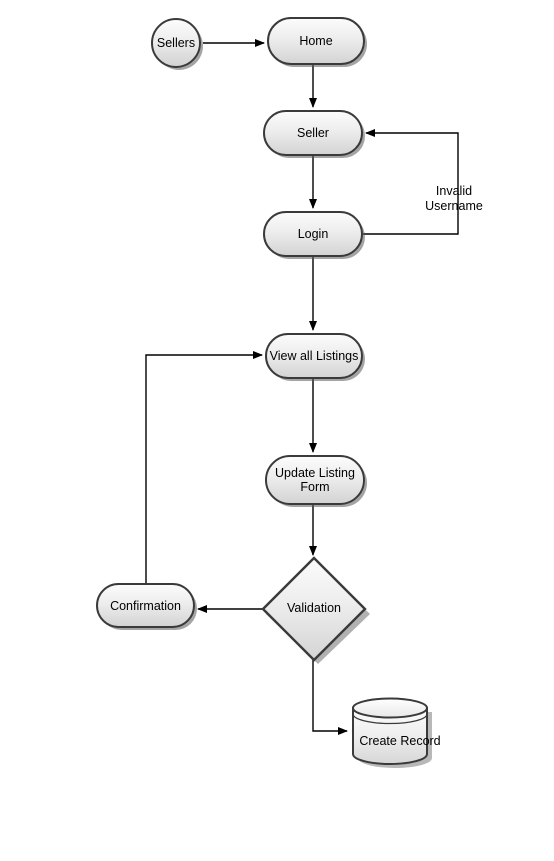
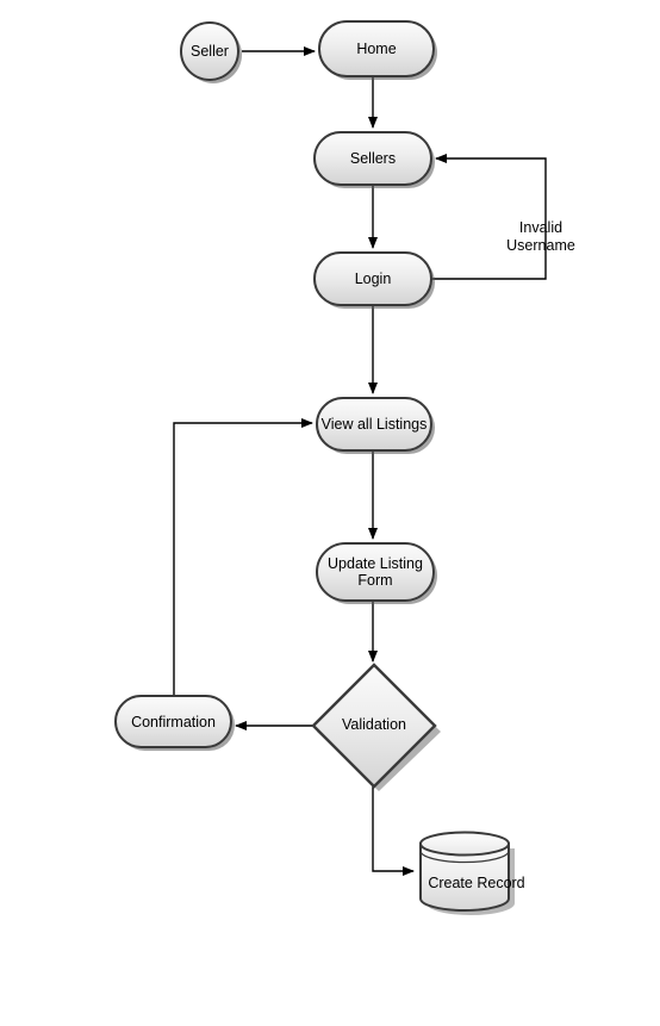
- Sellers
+ Seller
  Home
- Seller
+ Sellers
  Login
  View all Listings
  Update Listing
  Form
  Validation
  Confirmation
  Create Record
  Invalid
  Username
